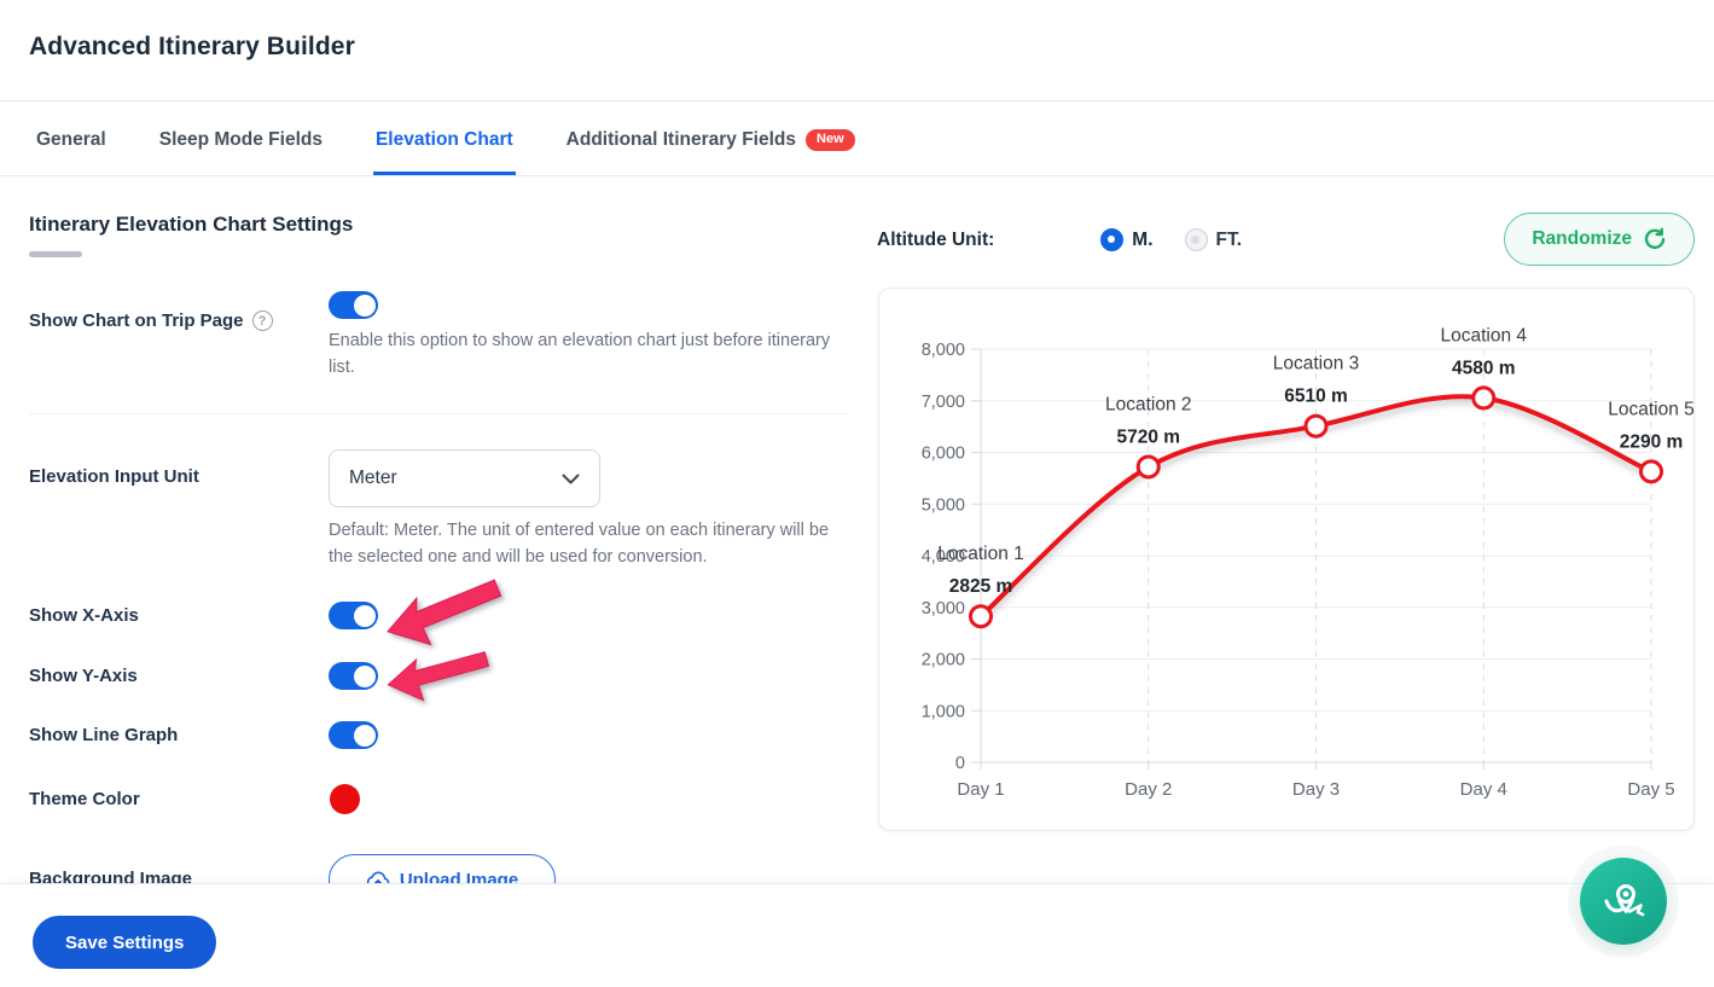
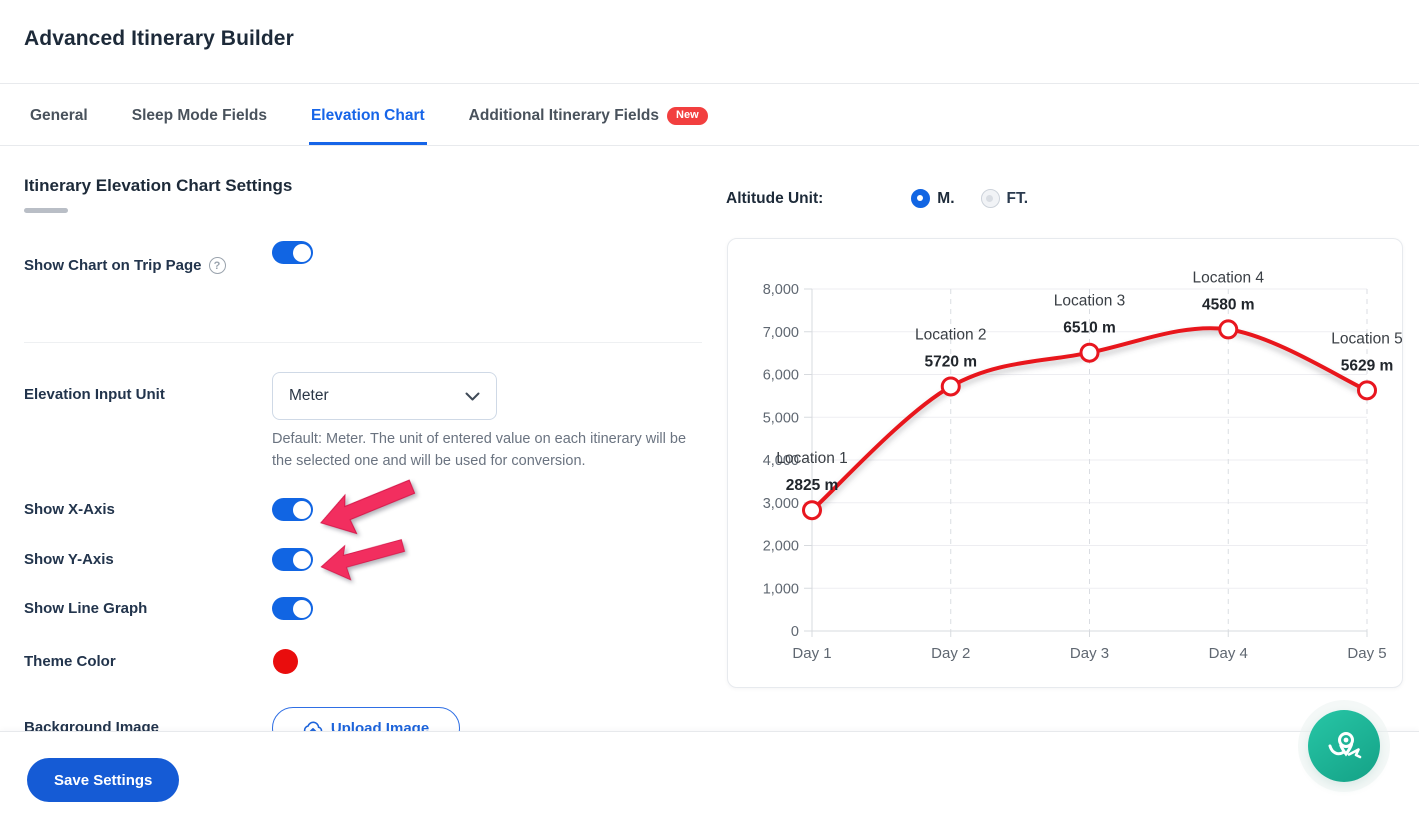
  Advanced Itinerary Builder
  General
  Sleep Mode Fields
  Elevation Chart
  Additional Itinerary Fields
  New
  Itinerary Elevation Chart Settings
  Show Chart on Trip Page
  ?
- Enable this option to show an elevation chart just before itinerary list.
  Elevation Input Unit
  Meter
  Default: Meter. The unit of entered value on each itinerary will be the selected one and will be used for conversion.
  Show X-Axis
  Show Y-Axis
  Show Line Graph
  Theme Color
  Background Image
  Upload Image
  Altitude Unit:
  M.
  FT.
- Randomize
  0
  1,000
  2,000
  3,000
  4,000
  5,000
  6,000
  7,000
  8,000
  Day 1
  Day 2
  Day 3
  Day 4
  Day 5
  Location 1
  2825 m
  Location 2
  5720 m
  Location 3
  6510 m
  Location 4
  4580 m
  Location 5
- 2290 m
+ 5629 m
  Save Settings
